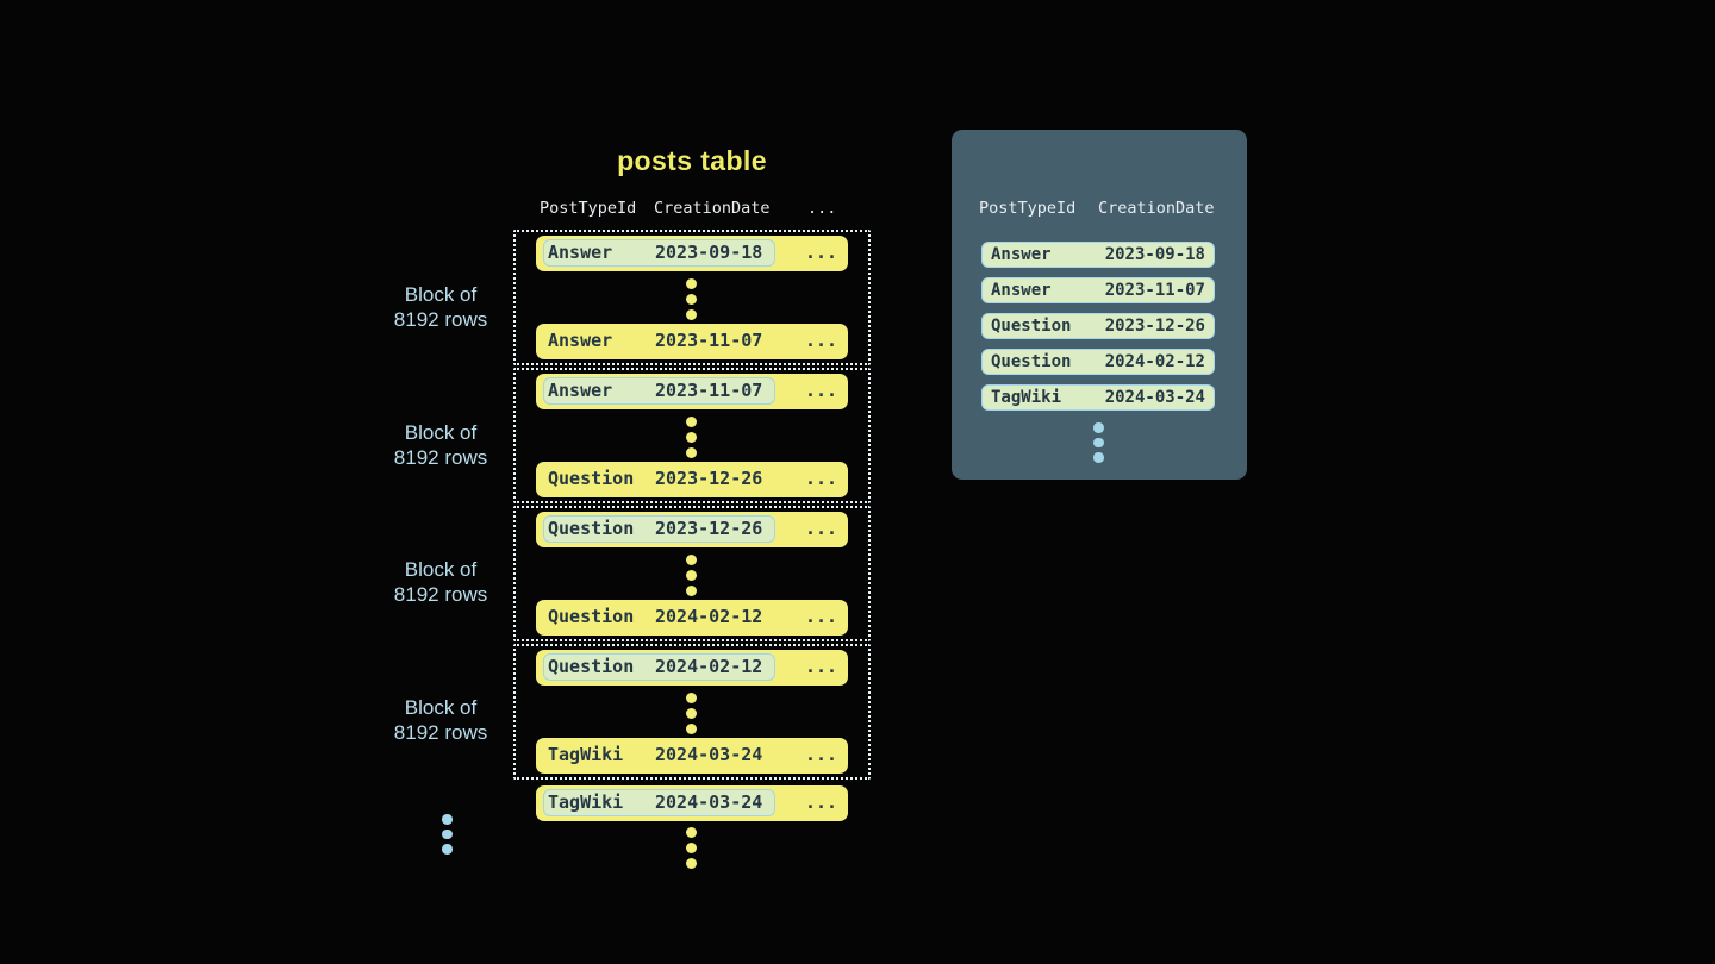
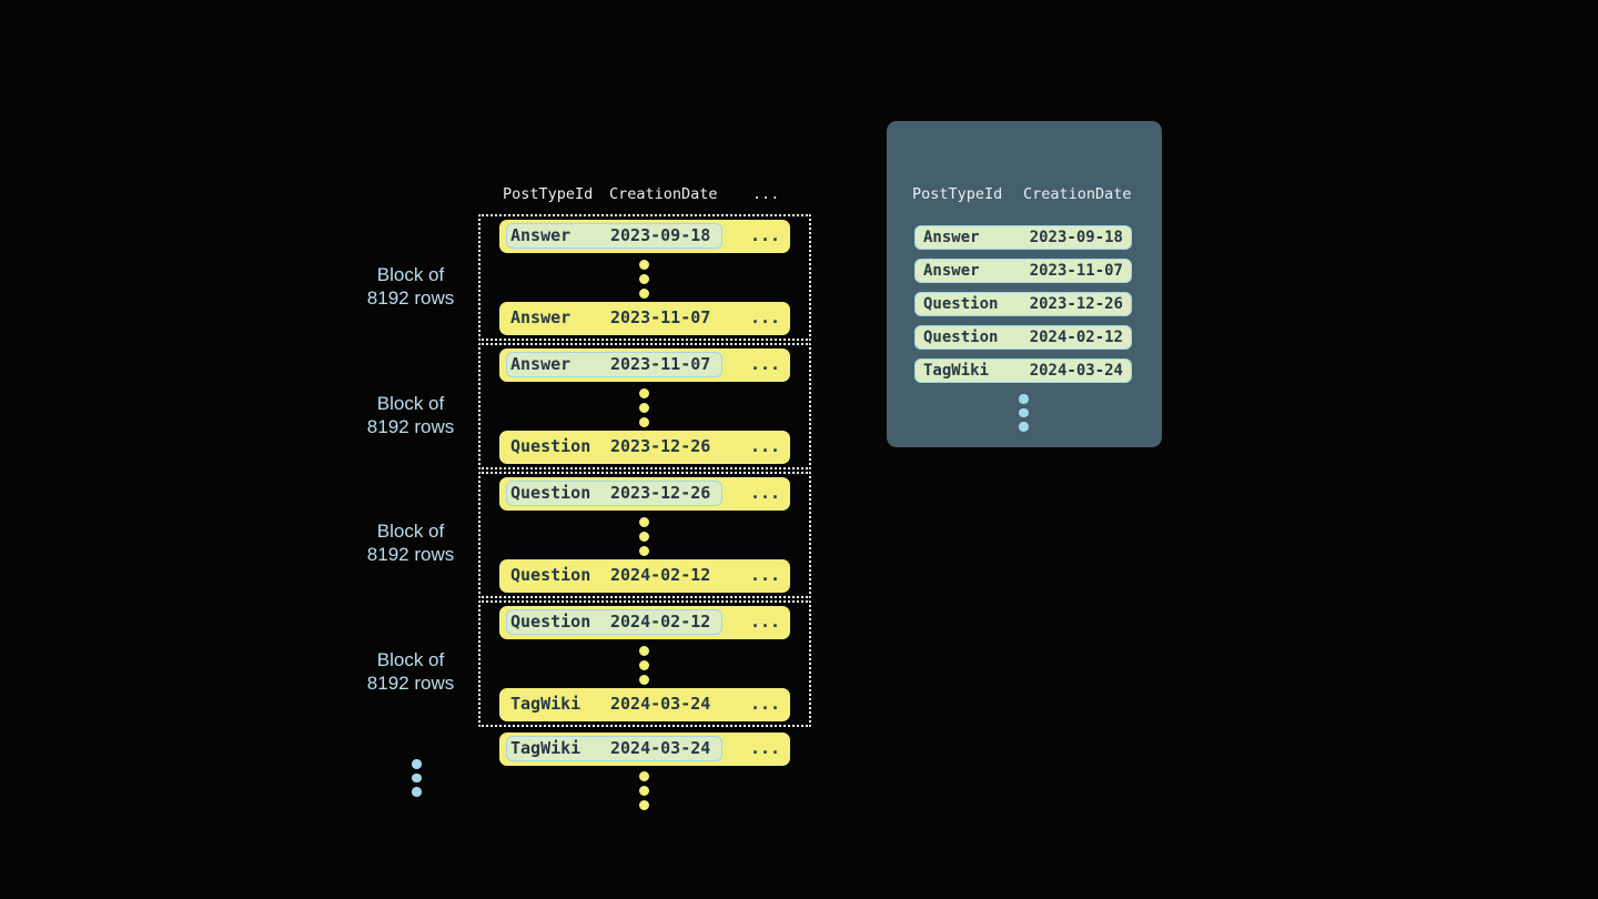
- posts table
  PostTypeId
  CreationDate
  ...
  Block of
  8192 rows
  Block of
  8192 rows
  Block of
  8192 rows
  Block of
  8192 rows
  Answer
  2023-09-18
  ...
  Answer
  2023-11-07
  ...
  Answer
  2023-11-07
  ...
  Question
  2023-12-26
  ...
  Question
  2023-12-26
  ...
  Question
  2024-02-12
  ...
  Question
  2024-02-12
  ...
  TagWiki
  2024-03-24
  ...
  TagWiki
  2024-03-24
  ...
  PostTypeId
  CreationDate
  Answer
  2023-09-18
  Answer
  2023-11-07
  Question
  2023-12-26
  Question
  2024-02-12
  TagWiki
  2024-03-24
